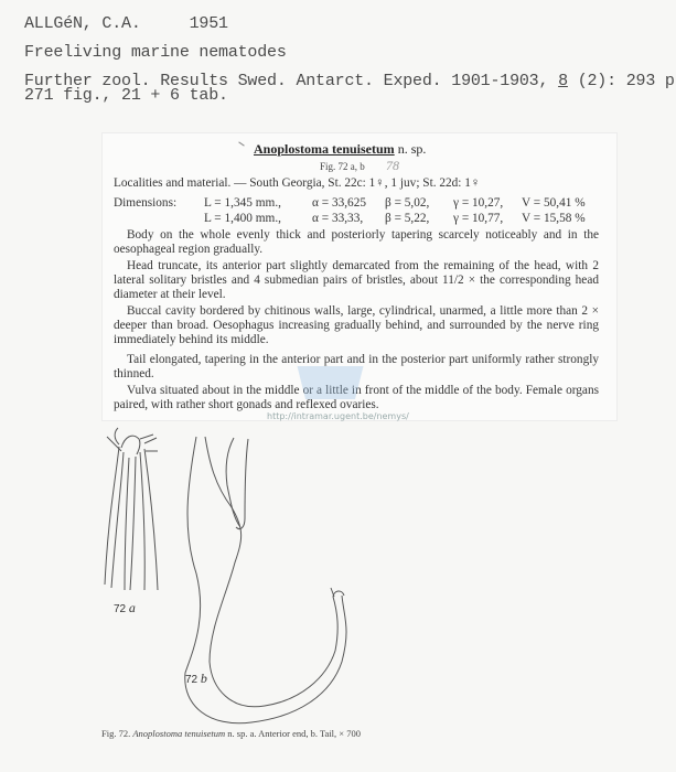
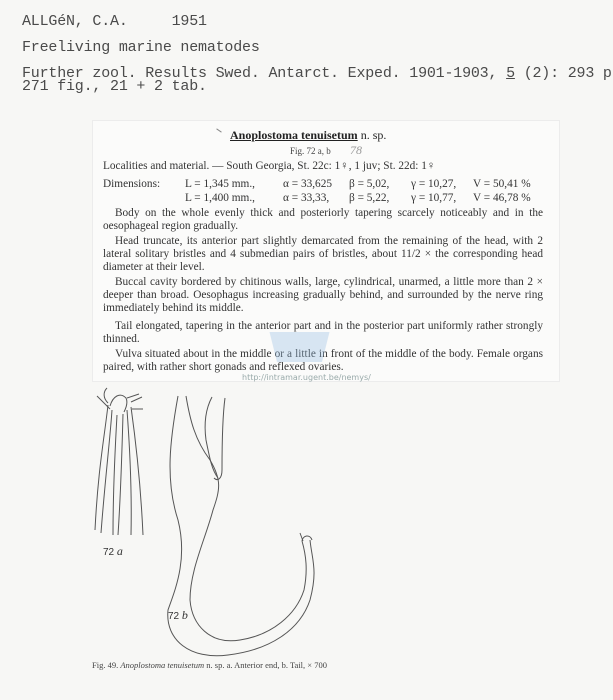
  ALLGéN, C.A. 1951
  Freeliving marine nematodes
- Further zool. Results Swed. Antarct. Exped. 1901-1903, 8 (2): 293 p
+ Further zool. Results Swed. Antarct. Exped. 1901-1903, 5 (2): 293 p
- 271 fig., 21 + 6 tab.
+ 271 fig., 21 + 2 tab.
  Anoplostoma tenuisetum n. sp.
  Fig. 72 a, b
  78
  Localities and material. — South Georgia, St. 22c: 1♀, 1 juv; St. 22d: 1♀
  Dimensions: L = 1,345 mm., α = 33,625 β = 5,02, γ = 10,27, V = 50,41 %
- L = 1,400 mm., α = 33,33, β = 5,22, γ = 10,77, V = 15,58 %
+ L = 1,400 mm., α = 33,33, β = 5,22, γ = 10,77, V = 46,78 %
  Body on the whole evenly thick and posteriorly tapering scarcely noticeably and in the oesophageal region gradually.
  Head truncate, its anterior part slightly demarcated from the remaining of the head, with 2 lateral solitary bristles and 4 submedian pairs of bristles, about 11/2 × the corresponding head diameter at their level.
  Buccal cavity bordered by chitinous walls, large, cylindrical, unarmed, a little more than 2 × deeper than broad. Oesophagus increasing gradually behind, and surrounded by the nerve ring immediately behind its middle.
  Tail elongated, tapering in the anterior part and in the posterior part uniformly rather strongly thinned.
  Vulva situated about in the middle or a little in front of the middle of the body. Female organs paired, with rather short gonads and reflexed ovaries.
  http://intramar.ugent.be/nemys/
  72 a
  72 b
- Fig. 72. Anoplostoma tenuisetum n. sp. a. Anterior end, b. Tail, × 700
+ Fig. 49. Anoplostoma tenuisetum n. sp. a. Anterior end, b. Tail, × 700
